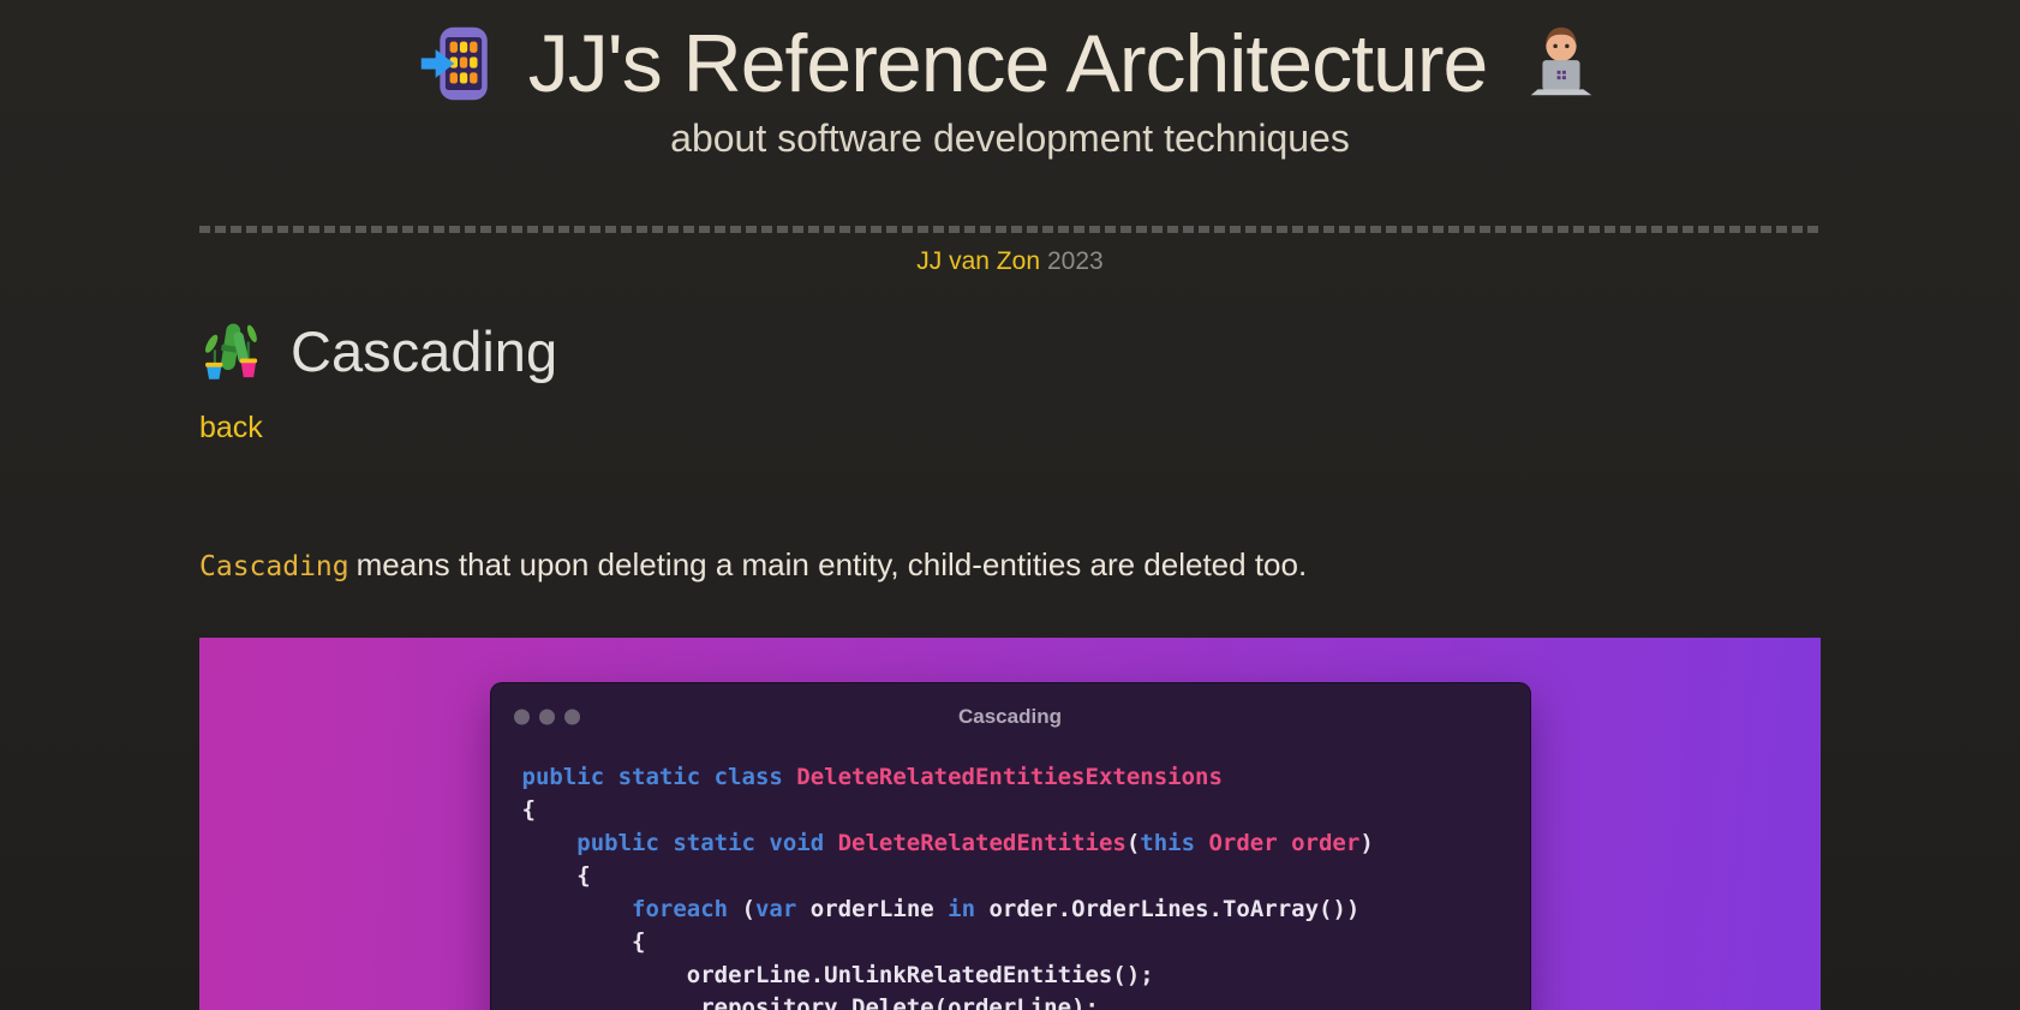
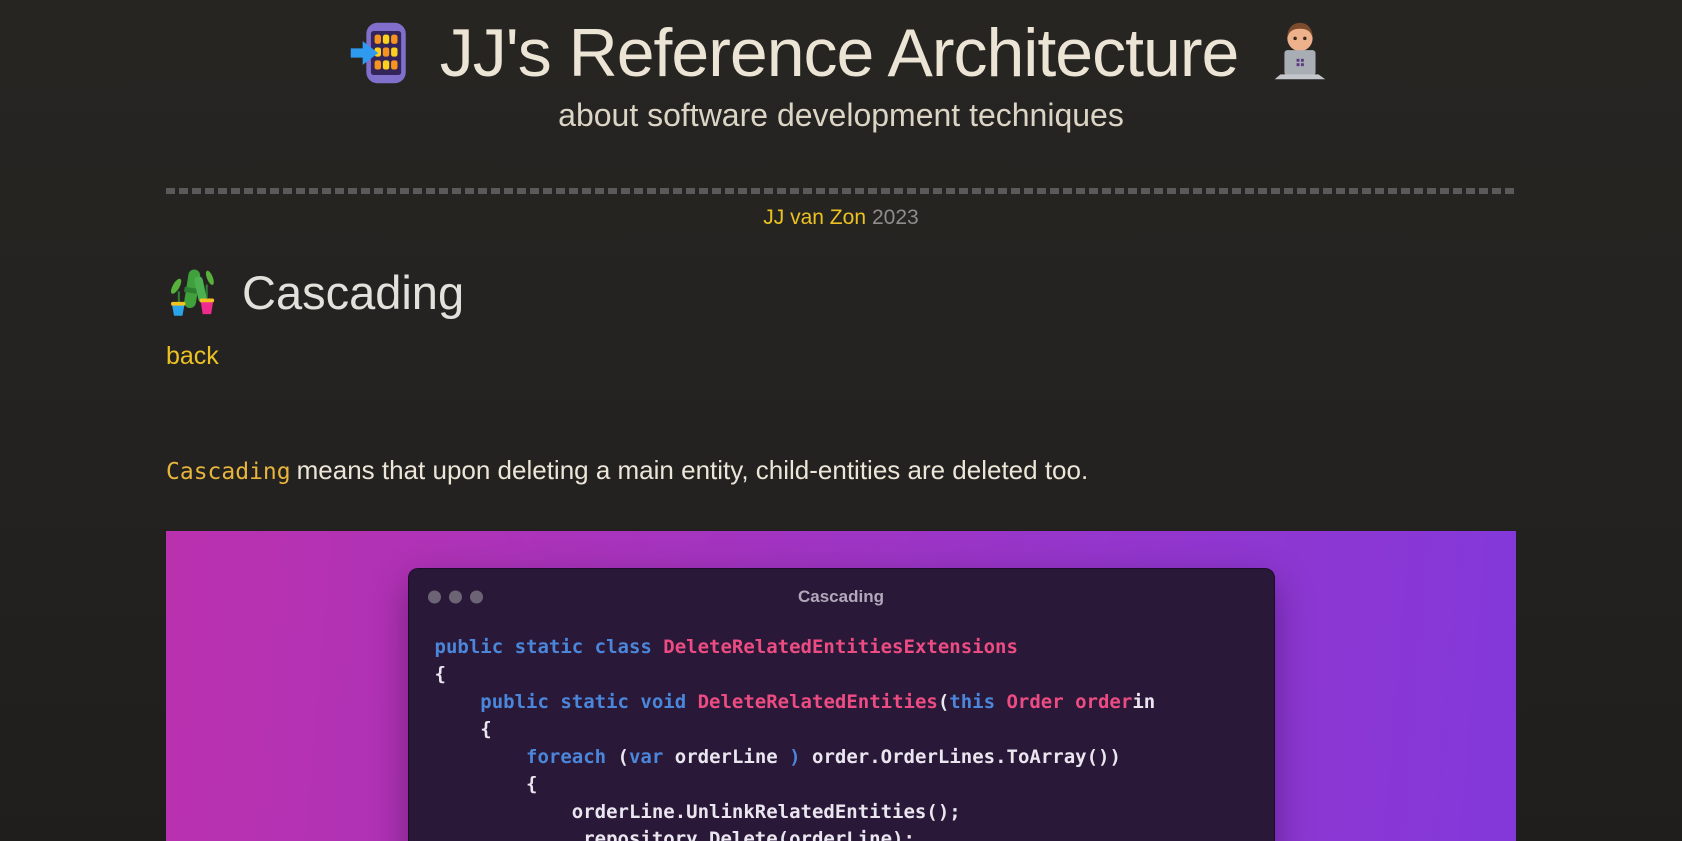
  JJ's Reference Architecture
  about software development techniques
  JJ van Zon 2023
  Cascading
  back
  Cascading means that upon deleting a main entity, child-entities are deleted too.
  Cascading
  public static class DeleteRelatedEntitiesExtensions
  {
- public static void DeleteRelatedEntities(this Order order)
+ public static void DeleteRelatedEntities(this Order orderin
  {
- foreach (var orderLine in order.OrderLines.ToArray())
+ foreach (var orderLine ) order.OrderLines.ToArray())
  {
  orderLine.UnlinkRelatedEntities();
  repository.Delete(orderLine);
